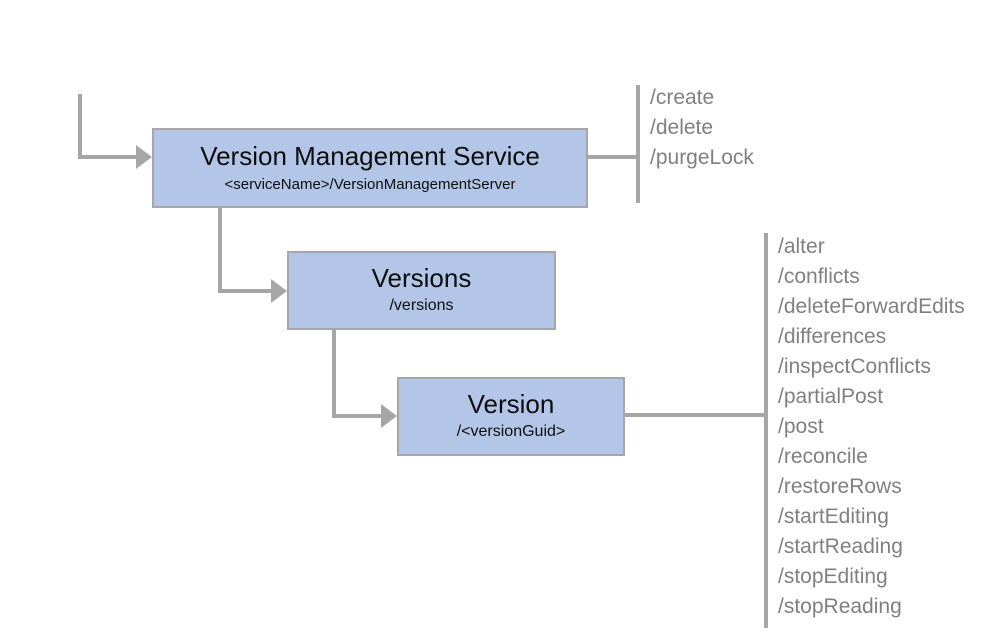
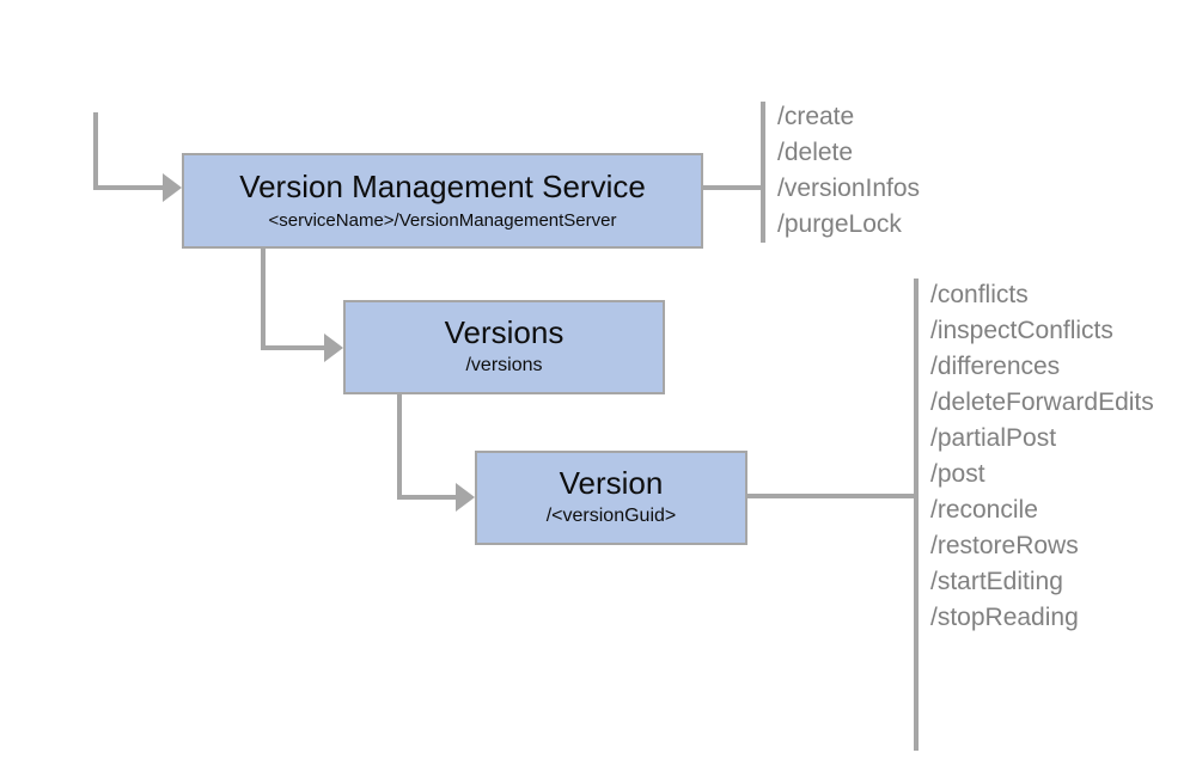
  Version Management Service
  <serviceName>/VersionManagementServer
  Versions
  /versions
  Version
  /<versionGuid>
  /create
  /delete
+ /versionInfos
  /purgeLock
- /alter
  /conflicts
- /deleteForwardEdits
+ /inspectConflicts
  /differences
- /inspectConflicts
+ /deleteForwardEdits
  /partialPost
  /post
  /reconcile
  /restoreRows
  /startEditing
- /startReading
- /stopEditing
  /stopReading
